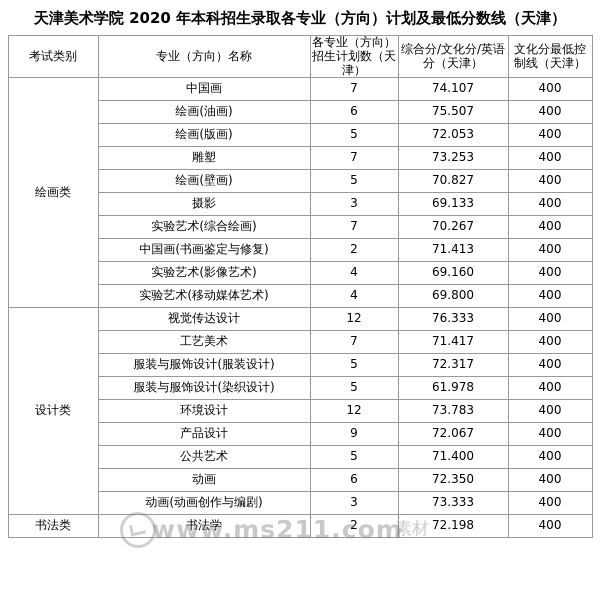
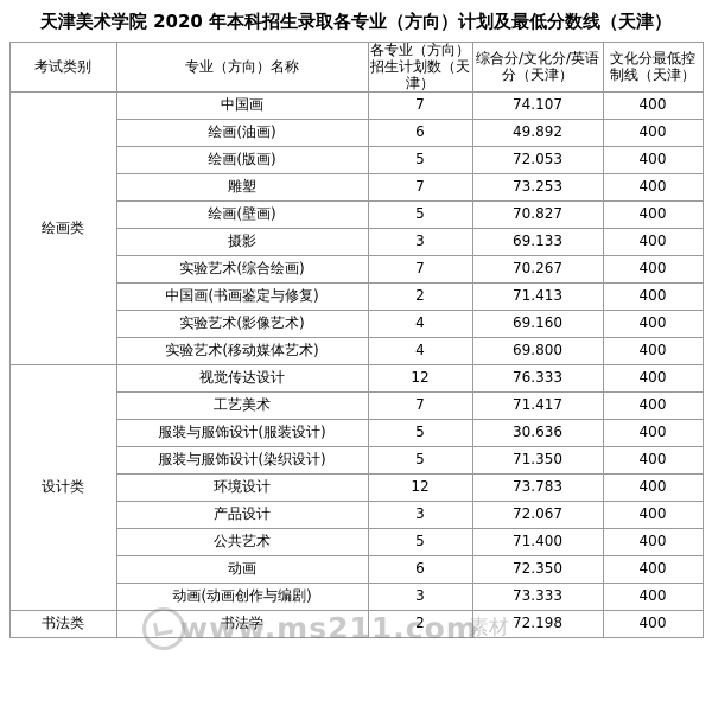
  天津美术学院 2020 年本科招生录取各专业（方向）计划及最低分数线（天津）
  考试类别	专业（方向）名称	各专业（方向）招生计划数（天津）	综合分/文化分/英语分（天津）	文化分最低控制线（天津）
  绘画类	中国画	7	74.107	400
- 绘画(油画)	6	75.507	400
+ 绘画(油画)	6	49.892	400
  绘画(版画)	5	72.053	400
  雕塑	7	73.253	400
  绘画(壁画)	5	70.827	400
  摄影	3	69.133	400
  实验艺术(综合绘画)	7	70.267	400
  中国画(书画鉴定与修复)	2	71.413	400
  实验艺术(影像艺术)	4	69.160	400
  实验艺术(移动媒体艺术)	4	69.800	400
  设计类	视觉传达设计	12	76.333	400
  工艺美术	7	71.417	400
- 服装与服饰设计(服装设计)	5	72.317	400
+ 服装与服饰设计(服装设计)	5	30.636	400
- 服装与服饰设计(染织设计)	5	61.978	400
+ 服装与服饰设计(染织设计)	5	71.350	400
  环境设计	12	73.783	400
- 产品设计	9	72.067	400
+ 产品设计	3	72.067	400
  公共艺术	5	71.400	400
  动画	6	72.350	400
  动画(动画创作与编剧)	3	73.333	400
  书法类	书法学	2	72.198	400
  www.ms211.com
  素材
